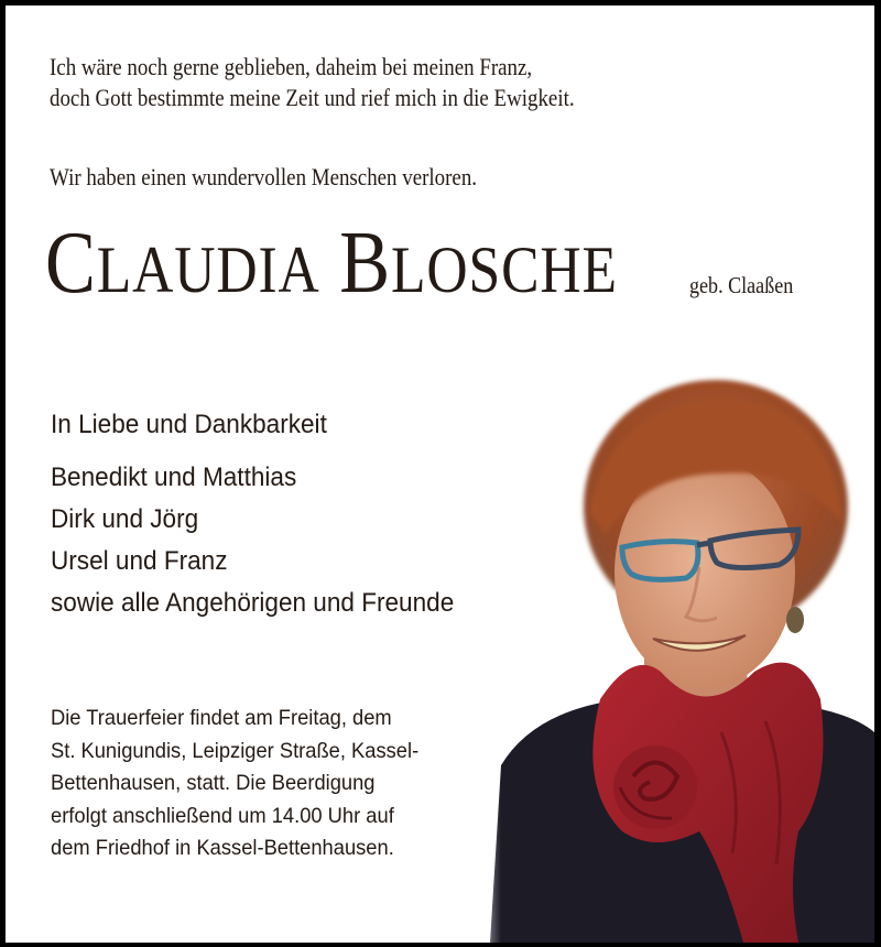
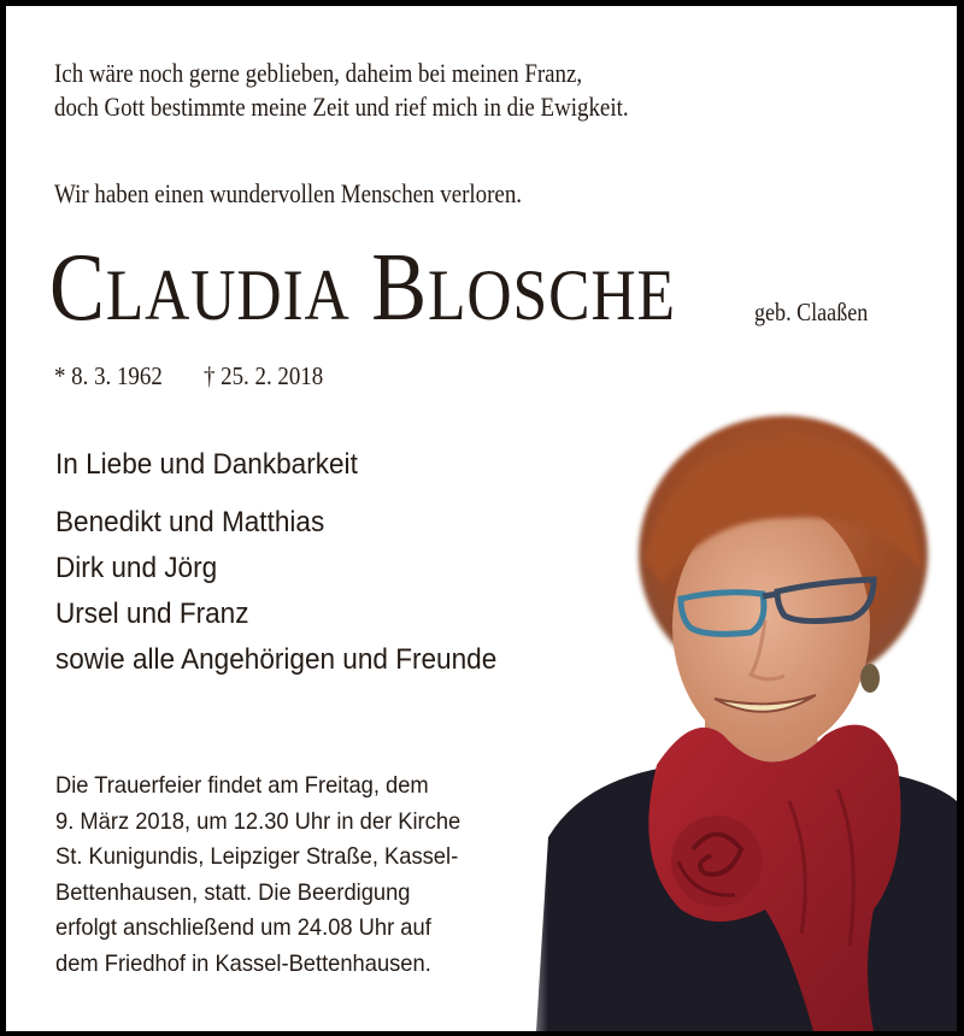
  Ich wäre noch gerne geblieben, daheim bei meinen Franz,
  doch Gott bestimmte meine Zeit und rief mich in die Ewigkeit.
  Wir haben einen wundervollen Menschen verloren.
  CLAUDIA BLOSCHE
  geb. Claaßen
+ * 8. 3. 1962 † 25. 2. 2018
  In Liebe und Dankbarkeit
  Benedikt und Matthias
  Dirk und Jörg
  Ursel und Franz
  sowie alle Angehörigen und Freunde
  Die Trauerfeier findet am Freitag, dem
+ 9. März 2018, um 12.30 Uhr in der Kirche
  St. Kunigundis, Leipziger Straße, Kassel-
  Bettenhausen, statt. Die Beerdigung
- erfolgt anschließend um 14.00 Uhr auf
+ erfolgt anschließend um 24.08 Uhr auf
  dem Friedhof in Kassel-Bettenhausen.
